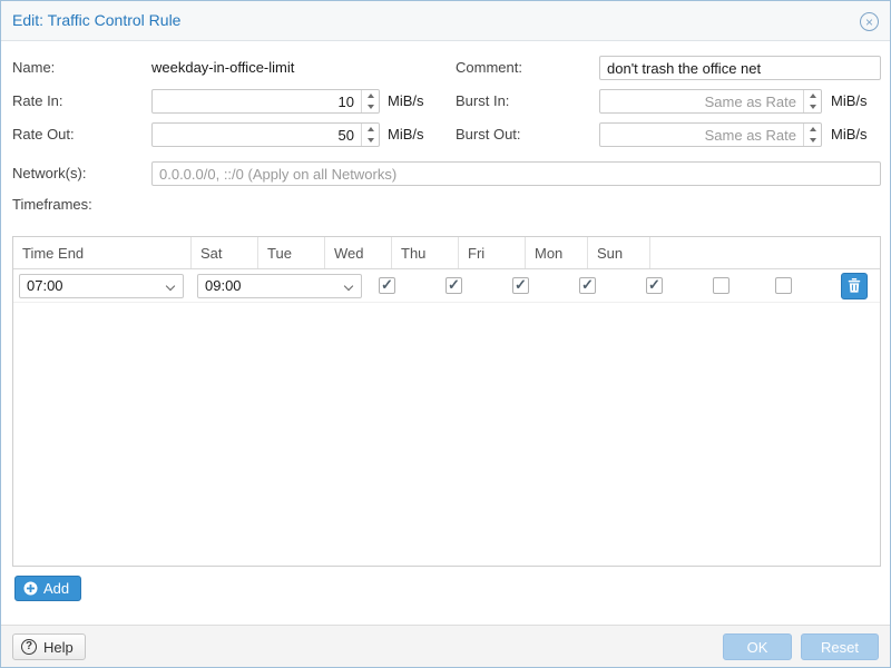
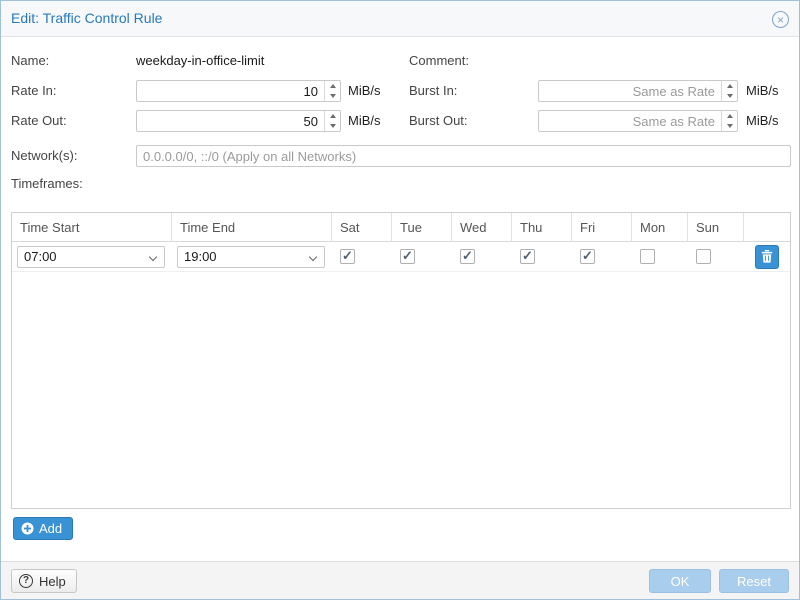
  Edit: Traffic Control Rule
  ×
  Name:
  weekday-in-office-limit
  Comment:
- don't trash the office net
  Rate In:
  10
  MiB/s
  Burst In:
  Same as Rate
  MiB/s
  Rate Out:
  50
  MiB/s
  Burst Out:
  Same as Rate
  MiB/s
  Network(s):
  0.0.0.0/0, ::/0 (Apply on all Networks)
  Timeframes:
+ Time Start
  Time End
  Sat
  Tue
  Wed
  Thu
  Fri
  Mon
  Sun
  07:00
- 09:00
+ 19:00
  Add
  ?
  Help
  OK
  Reset
